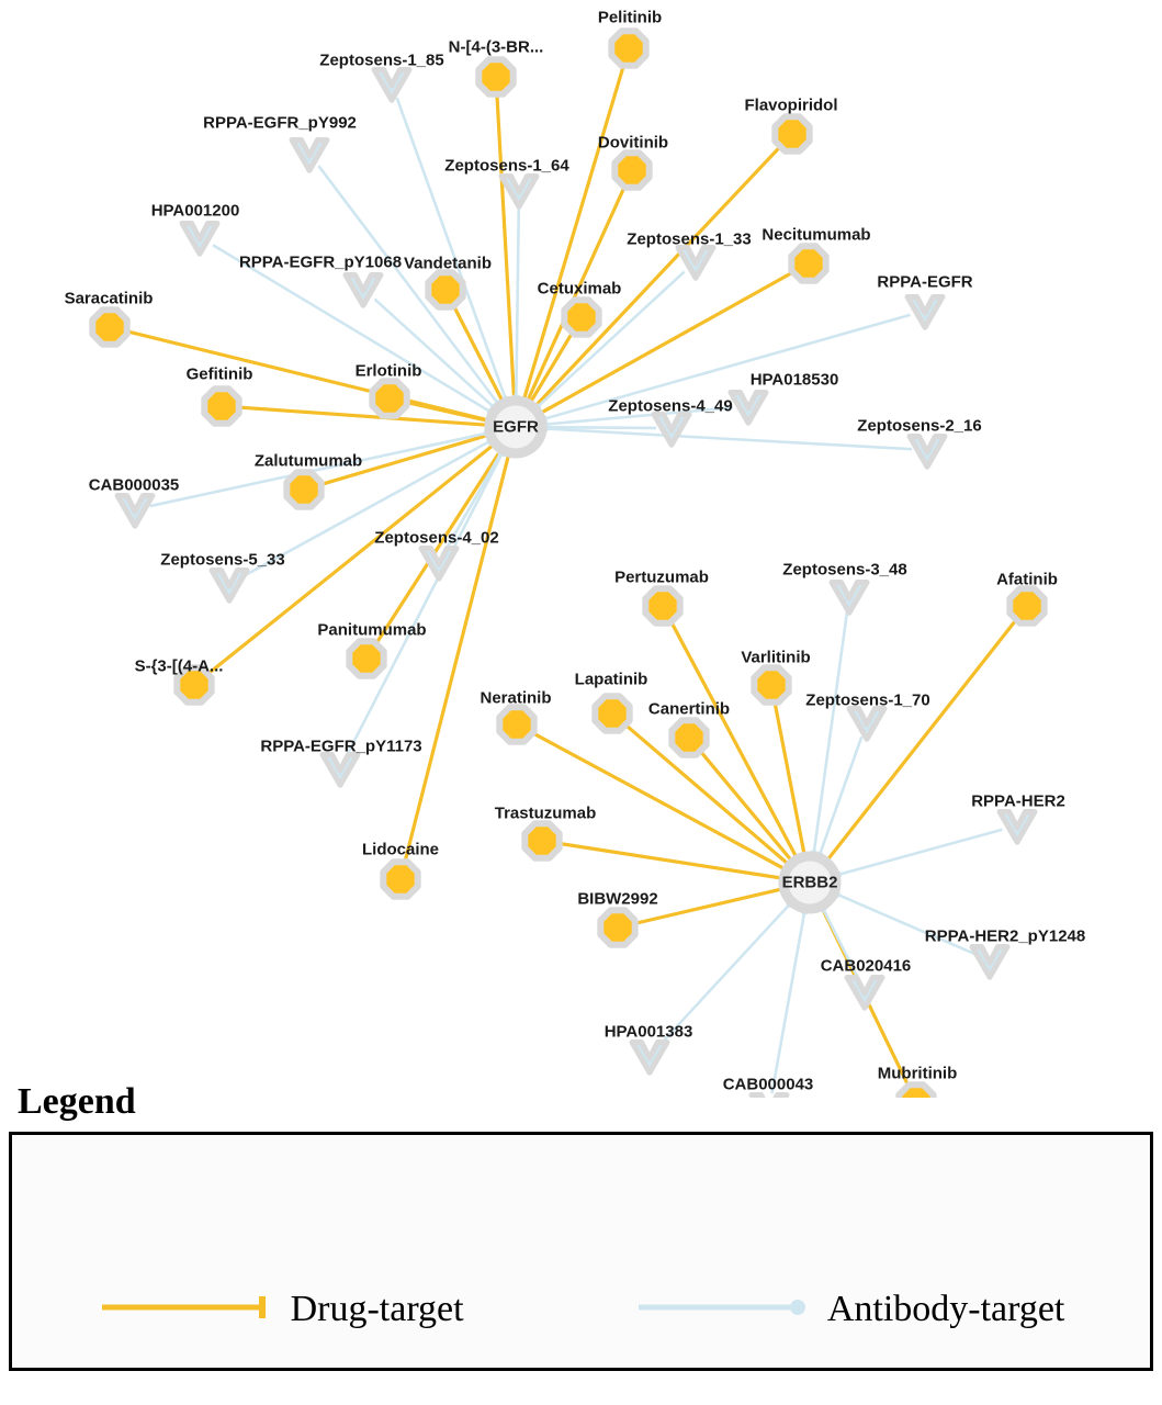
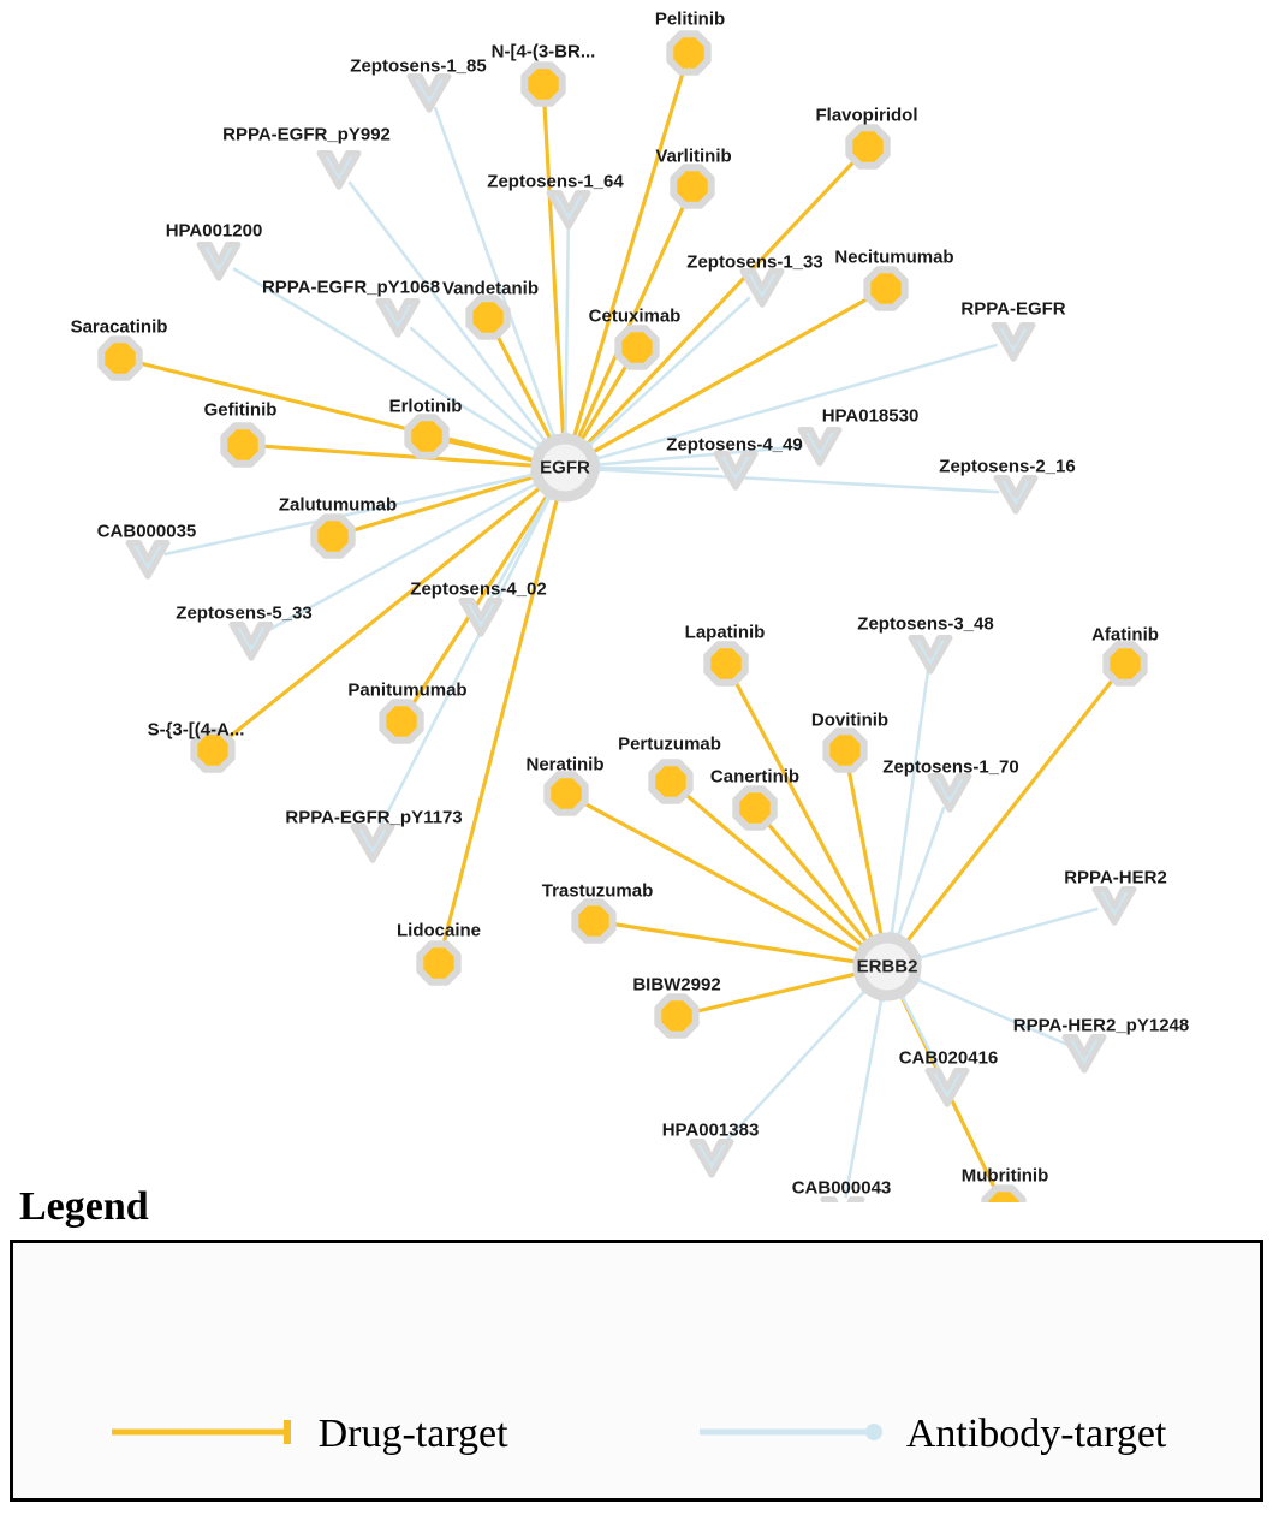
  Zeptosens-1_85
  RPPA-EGFR_pY992
  Zeptosens-1_64
  HPA001200
  Zeptosens-1_33
  RPPA-EGFR_pY1068
  RPPA-EGFR
  HPA018530
  Zeptosens-4_49
  Zeptosens-2_16
  CAB000035
  Zeptosens-4_02
  Zeptosens-5_33
  Zeptosens-3_48
  Zeptosens-1_70
  RPPA-EGFR_pY1173
  RPPA-HER2
  RPPA-HER2_pY1248
  CAB020416
  HPA001383
  CAB000043
  Pelitinib
  N-[4-(3-BR...
  Flavopiridol
- Dovitinib
+ Varlitinib
  Necitumumab
  Vandetanib
  Cetuximab
  Saracatinib
  Erlotinib
  Gefitinib
  Zalutumumab
  Afatinib
- Pertuzumab
+ Lapatinib
- Varlitinib
+ Dovitinib
  S-{3-[(4-A...
  Panitumumab
- Lapatinib
+ Pertuzumab
  Neratinib
  Canertinib
  Trastuzumab
  Lidocaine
  BIBW2992
  Mubritinib
  EGFR
  ERBB2
  Legend
  Drug-target
  Antibody-target
